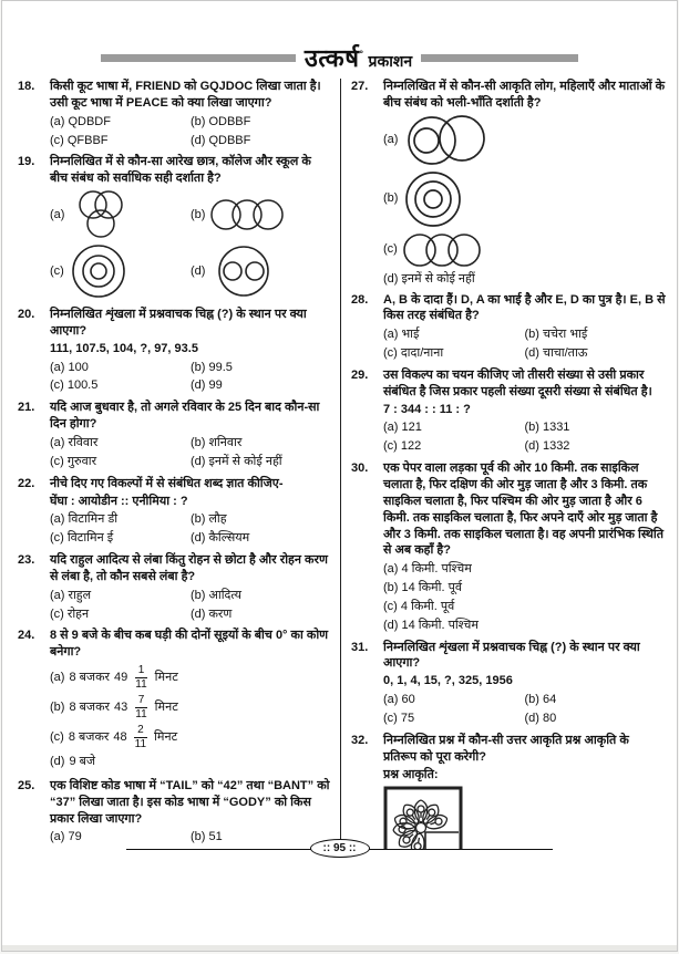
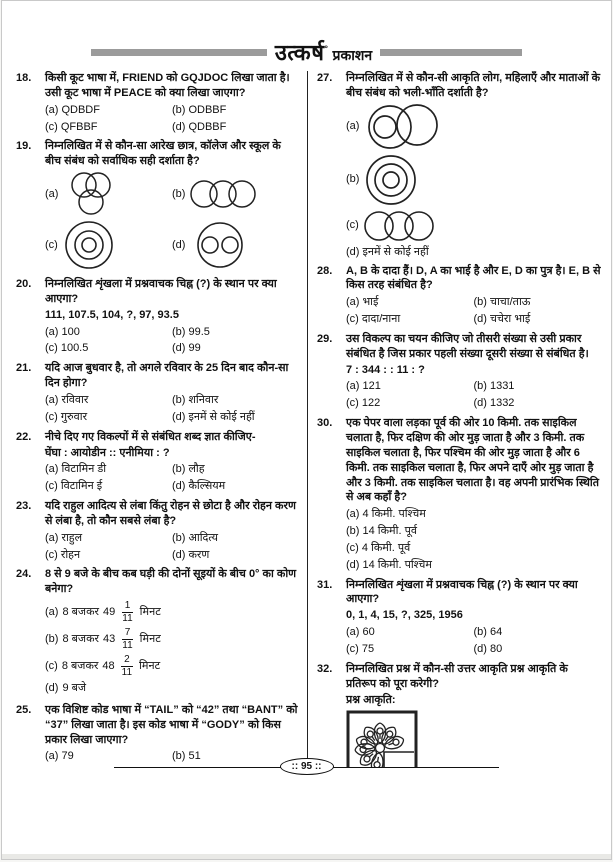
  उत्कर्ष°
  प्रकाशन
  18.
  किसी कूट भाषा में, FRIEND को GQJDOC लिखा जाता है। उसी कूट भाषा में PEACE को क्या लिखा जाएगा?
  (a) QDBDF
  (b) ODBBF
  (c) QFBBF
  (d) QDBBF
  19.
  निम्नलिखित में से कौन-सा आरेख छात्र, कॉलेज और स्कूल के बीच संबंध को सर्वाधिक सही दर्शाता है?
  (a)
  (b)
  (c)
  (d)
  20.
  निम्नलिखित शृंखला में प्रश्नवाचक चिह्न (?) के स्थान पर क्या आएगा?
  111, 107.5, 104, ?, 97, 93.5
  (a) 100
  (b) 99.5
  (c) 100.5
  (d) 99
  21.
  यदि आज बुधवार है, तो अगले रविवार के 25 दिन बाद कौन-सा दिन होगा?
  (a) रविवार
  (b) शनिवार
  (c) गुरुवार
  (d) इनमें से कोई नहीं
  22.
  नीचे दिए गए विकल्पों में से संबंधित शब्द ज्ञात कीजिए-
  घेंघा : आयोडीन :: एनीमिया : ?
  (a) विटामिन डी
  (b) लौह
  (c) विटामिन ई
  (d) कैल्सियम
  23.
  यदि राहुल आदित्य से लंबा किंतु रोहन से छोटा है और रोहन करण से लंबा है, तो कौन सबसे लंबा है?
  (a) राहुल
  (b) आदित्य
  (c) रोहन
  (d) करण
  24.
  8 से 9 बजे के बीच कब घड़ी की दोनों सूइयों के बीच 0° का कोण बनेगा?
  (a)
  8 बजकर
  49
  1
  11
  मिनट
  (b)
  8 बजकर
  43
  7
  11
  मिनट
  (c)
  8 बजकर
  48
  2
  11
  मिनट
  (d)
  9 बजे
  25.
  एक विशिष्ट कोड भाषा में “TAIL” को “42” तथा “BANT” को “37” लिखा जाता है। इस कोड भाषा में “GODY” को किस प्रकार लिखा जाएगा?
  (a) 79
  (b) 51
  27.
  निम्नलिखित में से कौन-सी आकृति लोग, महिलाएँ और माताओं के बीच संबंध को भली-भाँति दर्शाती है?
  (a)
  (b)
  (c)
  (d) इनमें से कोई नहीं
  28.
  A, B के दादा हैं। D, A का भाई है और E, D का पुत्र है। E, B से किस तरह संबंधित है?
  (a) भाई
- (b) चचेरा भाई
+ (b) चाचा/ताऊ
  (c) दादा/नाना
- (d) चाचा/ताऊ
+ (d) चचेरा भाई
  29.
  उस विकल्प का चयन कीजिए जो तीसरी संख्या से उसी प्रकार संबंधित है जिस प्रकार पहली संख्या दूसरी संख्या से संबंधित है।
  7 : 344 : : 11 : ?
  (a) 121
  (b) 1331
  (c) 122
  (d) 1332
  30.
  एक पेपर वाला लड़का पूर्व की ओर 10 किमी. तक साइकिल चलाता है, फिर दक्षिण की ओर मुड़ जाता है और 3 किमी. तक साइकिल चलाता है, फिर पश्चिम की ओर मुड़ जाता है और 6 किमी. तक साइकिल चलाता है, फिर अपने दाएँ ओर मुड़ जाता है और 3 किमी. तक साइकिल चलाता है। वह अपनी प्रारंभिक स्थिति से अब कहाँ है?
  (a) 4 किमी. पश्चिम
  (b) 14 किमी. पूर्व
  (c) 4 किमी. पूर्व
  (d) 14 किमी. पश्चिम
  31.
  निम्नलिखित शृंखला में प्रश्नवाचक चिह्न (?) के स्थान पर क्या आएगा?
  0, 1, 4, 15, ?, 325, 1956
  (a) 60
  (b) 64
  (c) 75
  (d) 80
  32.
  निम्नलिखित प्रश्न में कौन-सी उत्तर आकृति प्रश्न आकृति के प्रतिरूप को पूरा करेगी?
  प्रश्न आकृति:
  :: 95 ::
